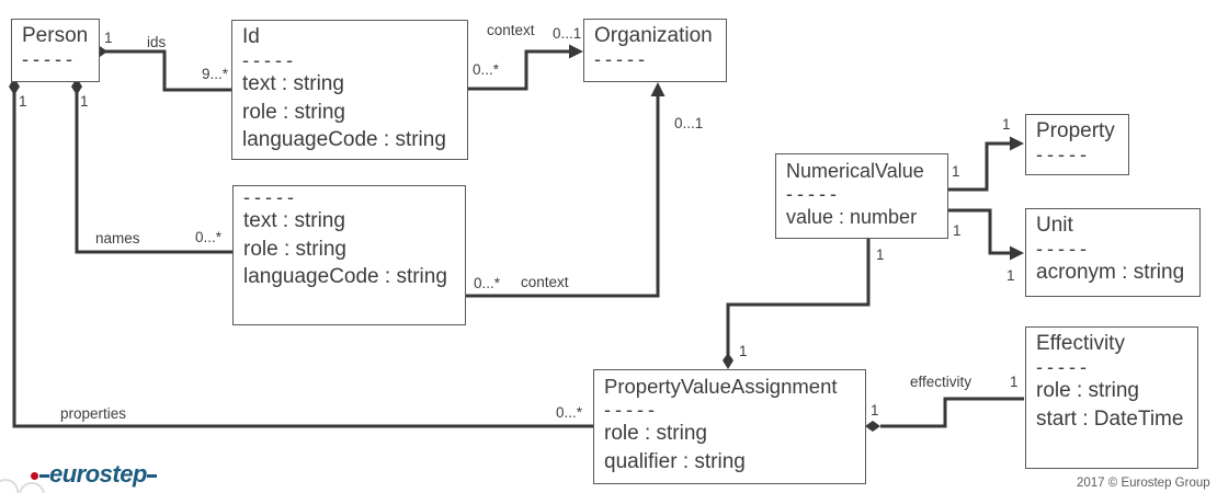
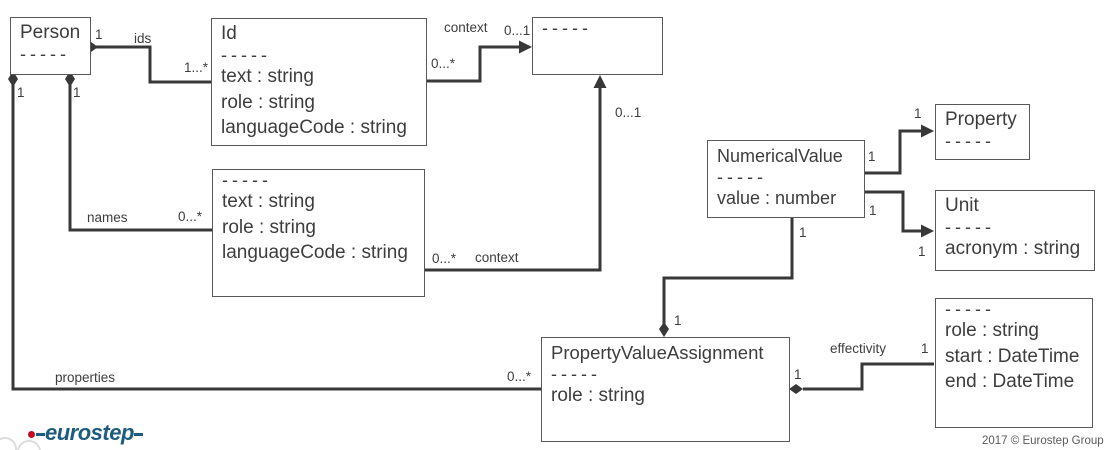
  Person
  -----
  Id
  -----
  text : string
  role : string
  languageCode : string
- Organization
  -----
  -----
  text : string
  role : string
  languageCode : string
  NumericalValue
  -----
  value : number
  Property
  -----
  Unit
  -----
  acronym : string
  PropertyValueAssignment
  -----
  role : string
- qualifier : string
- Effectivity
  -----
  role : string
  start : DateTime
+ end : DateTime
  1
  ids
- 9...*
+ 1...*
  1
  1
  names
  0...*
  properties
  0...*
  0...*
  context
  0...1
  0...*
  context
  0...1
  1
  1
  1
  1
  1
  1
  1
  effectivity
  1
  eurostep
  2017 © Eurostep Group
